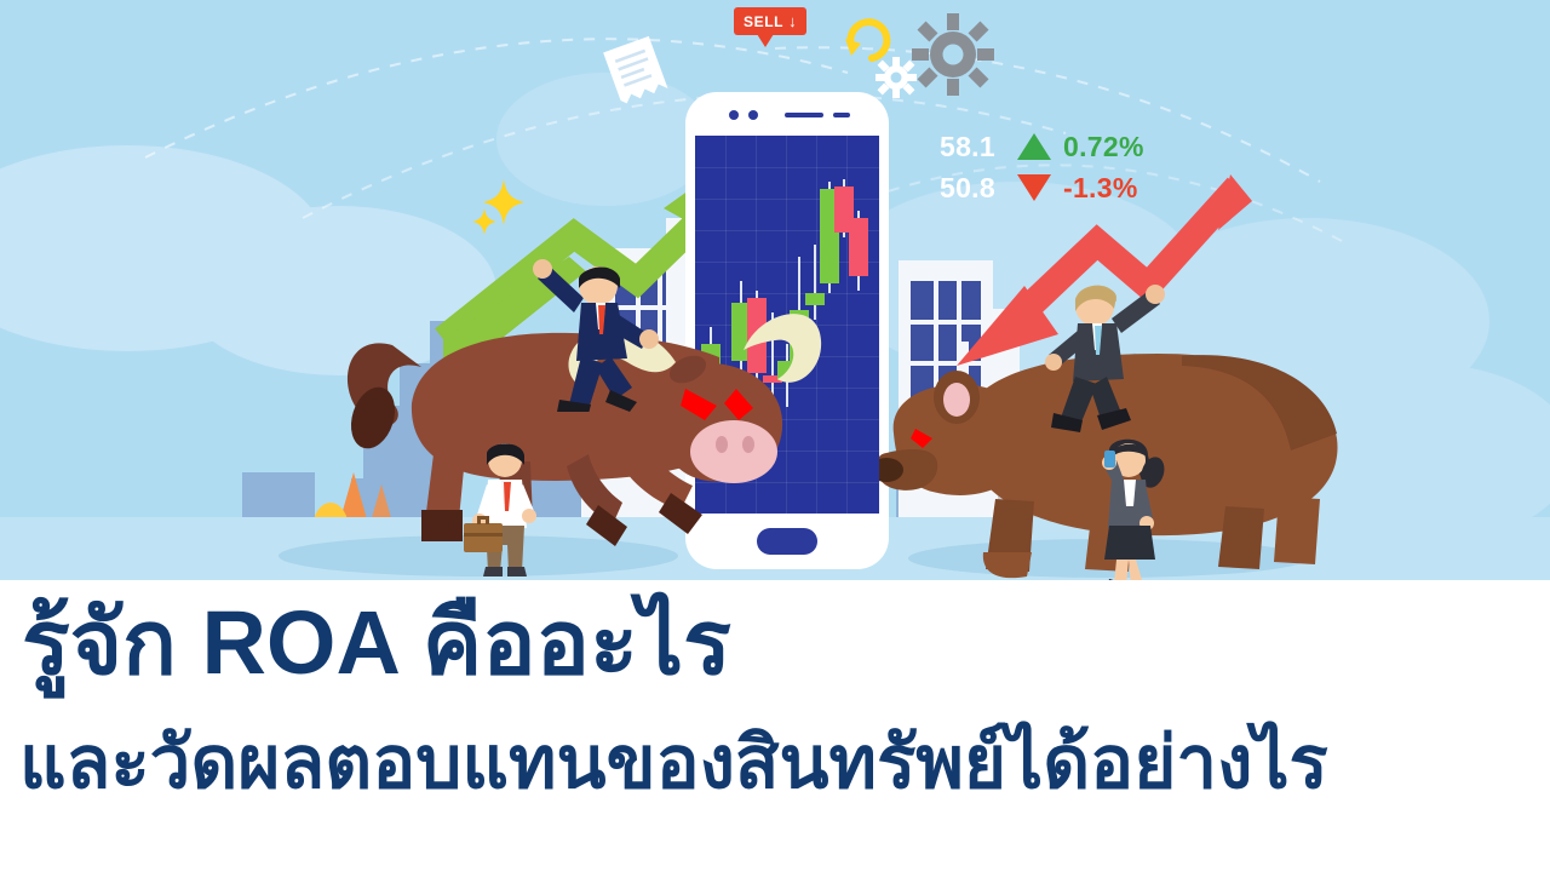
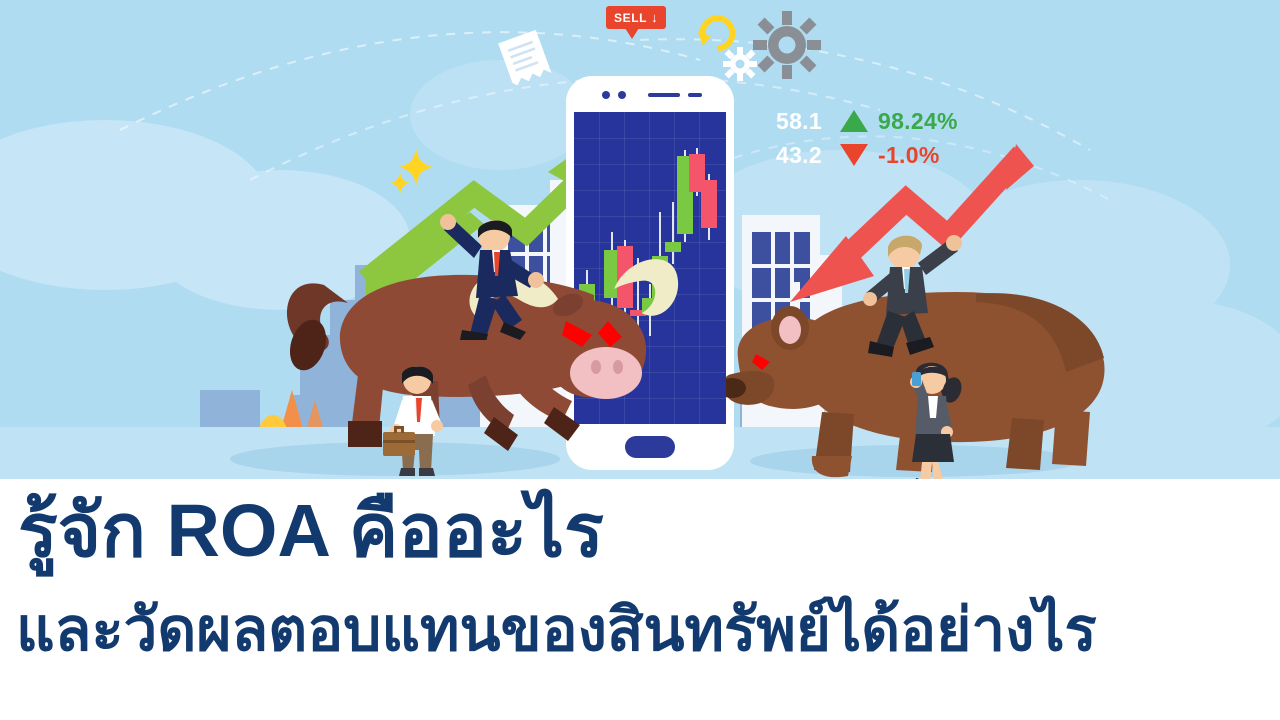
  SELL
  ↓
  58.1
- 0.72%
+ 98.24%
- 50.8
+ 43.2
- -1.3%
+ -1.0%
  รู้จัก ROA คืออะไร
  และวัดผลตอบแทนของสินทรัพย์ได้อย่างไร
